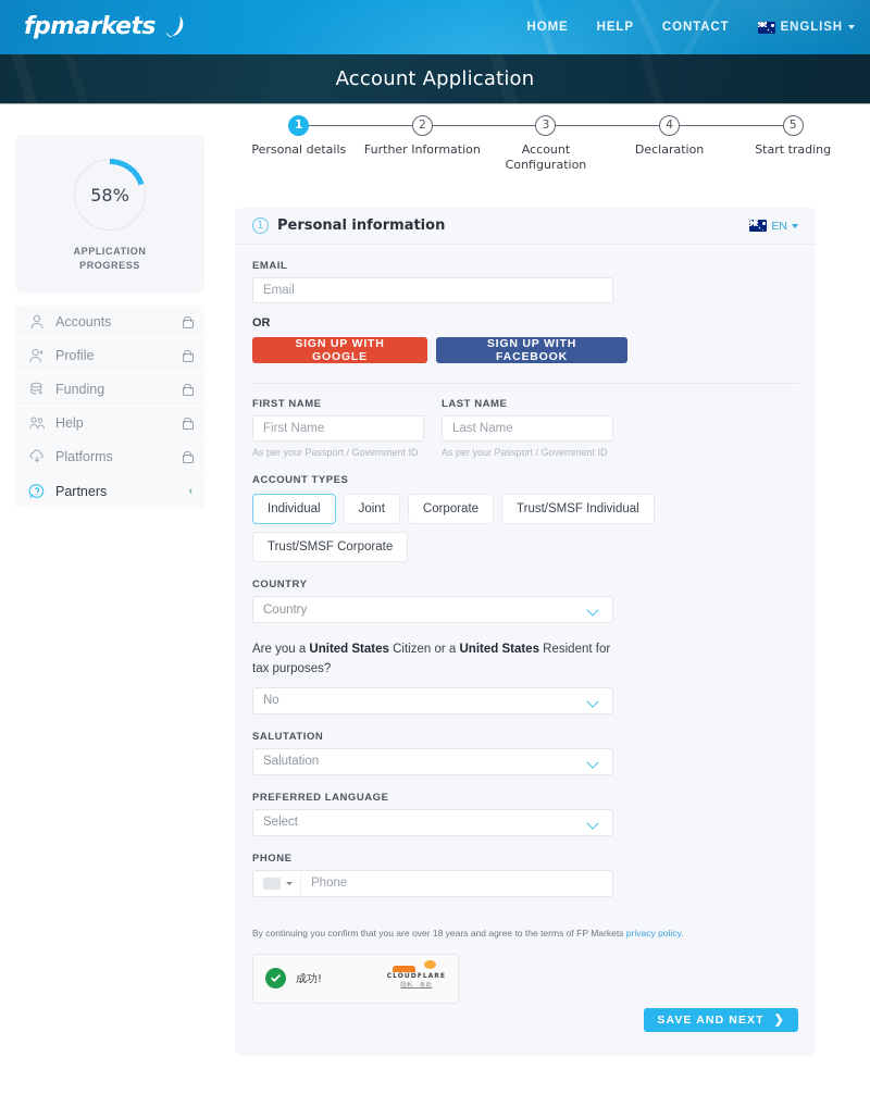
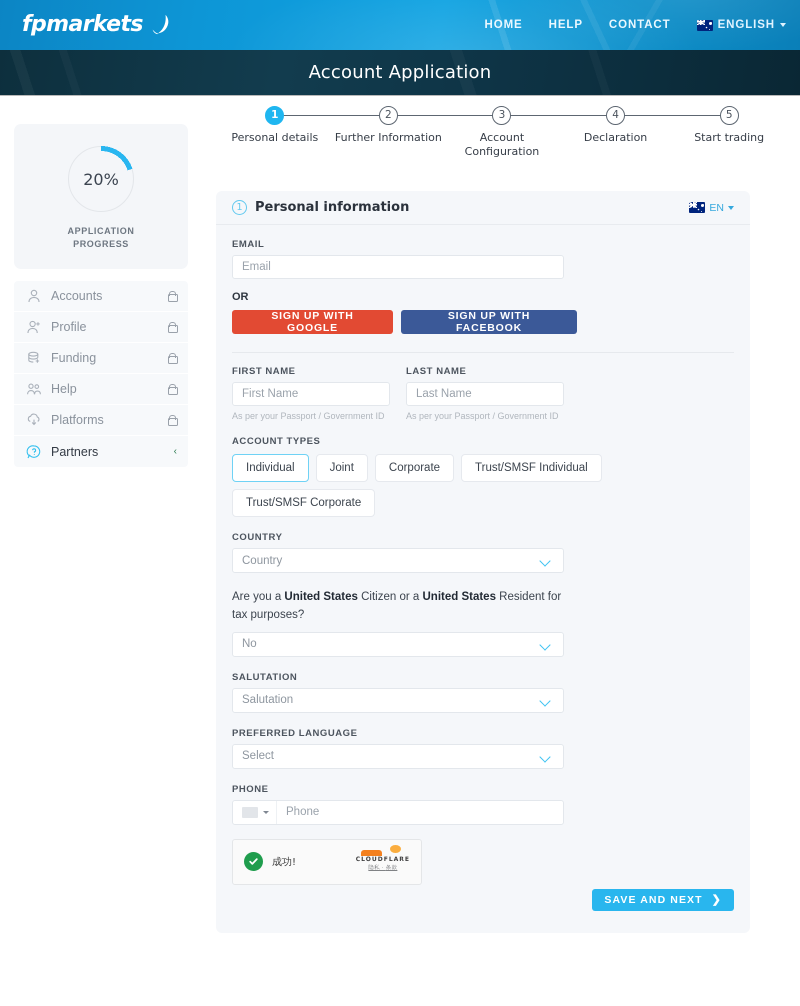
  fpmarkets
  HOME
  HELP
  CONTACT
  ENGLISH
  Account Application
- 58%
+ 20%
  APPLICATION
  PROGRESS
  Accounts
  Profile
  Funding
  Help
  Platforms
  Partners
  ‹
  1
  Personal details
  2
  Further Information
  3
  Account Configuration
  4
  Declaration
  5
  Start trading
  1
  Personal information
  EN
  EMAIL
  Email
  OR
  SIGN UP WITH GOOGLE
  SIGN UP WITH FACEBOOK
  FIRST NAME
  First Name
  As per your Passport / Government ID
  LAST NAME
  Last Name
  As per your Passport / Government ID
  ACCOUNT TYPES
  Individual
  Joint
  Corporate
  Trust/SMSF Individual
  Trust/SMSF Corporate
  COUNTRY
  Country
  Are you a United States Citizen or a United States Resident for tax purposes?
  No
  SALUTATION
  Salutation
  PREFERRED LANGUAGE
  Select
  PHONE
  Phone
- By continuing you confirm that you are over 18 years and agree to the terms of FP Markets privacy policy.
  成功!
  SAVE AND NEXT
  ❯
